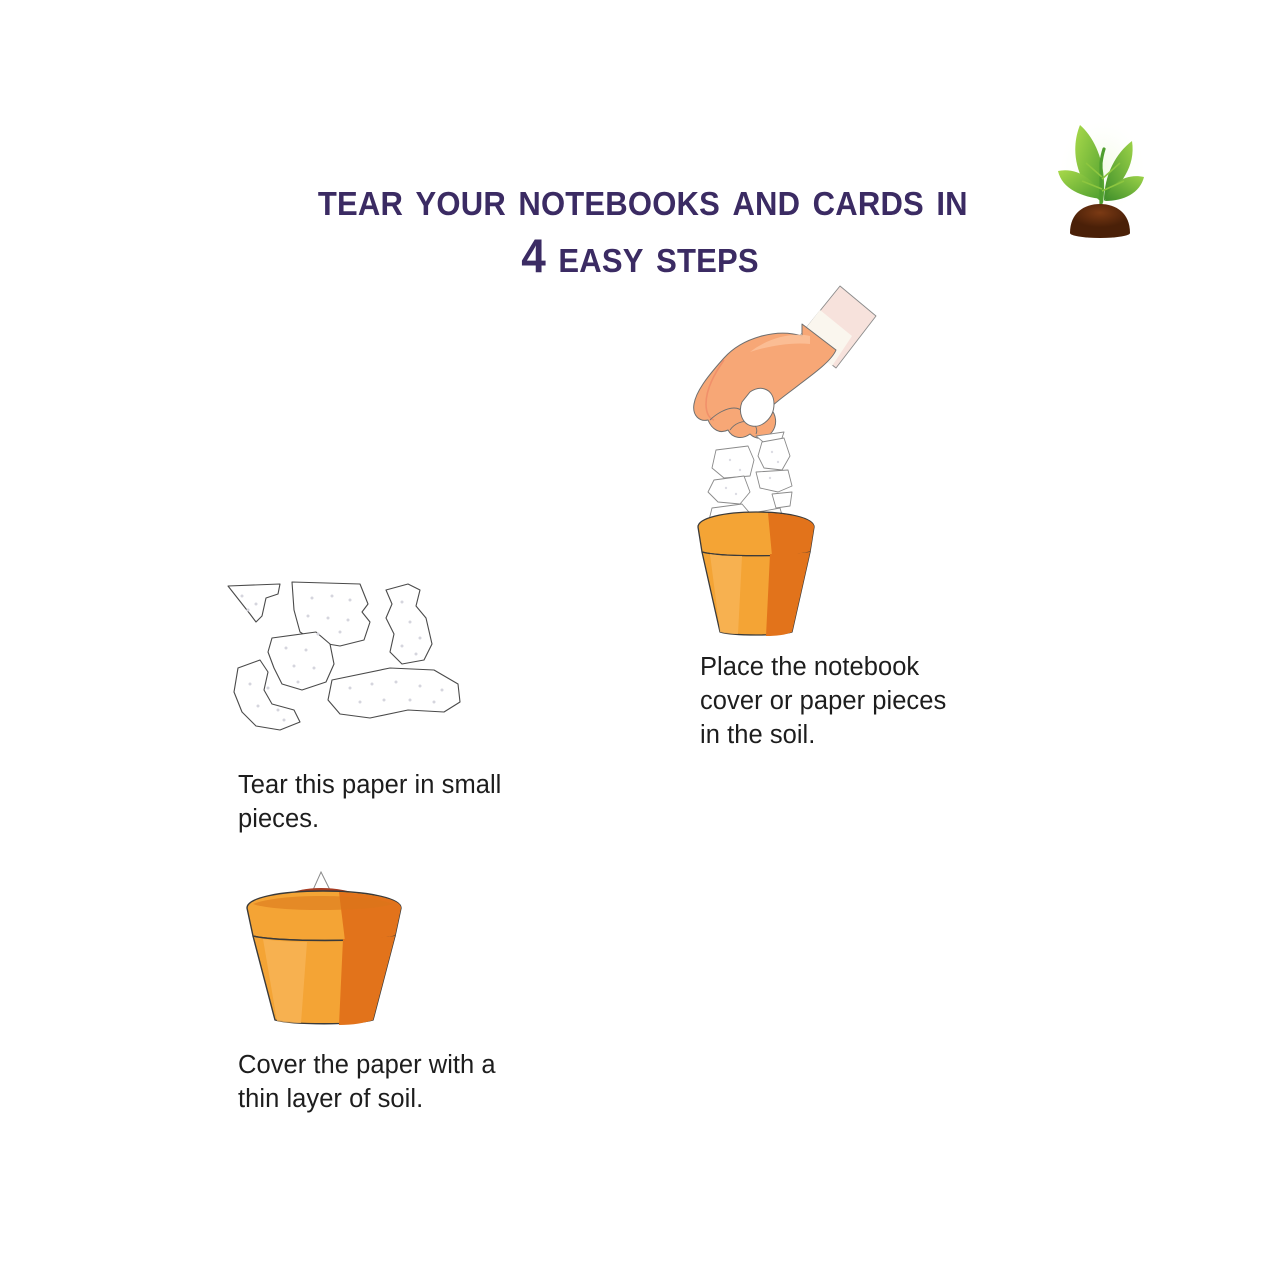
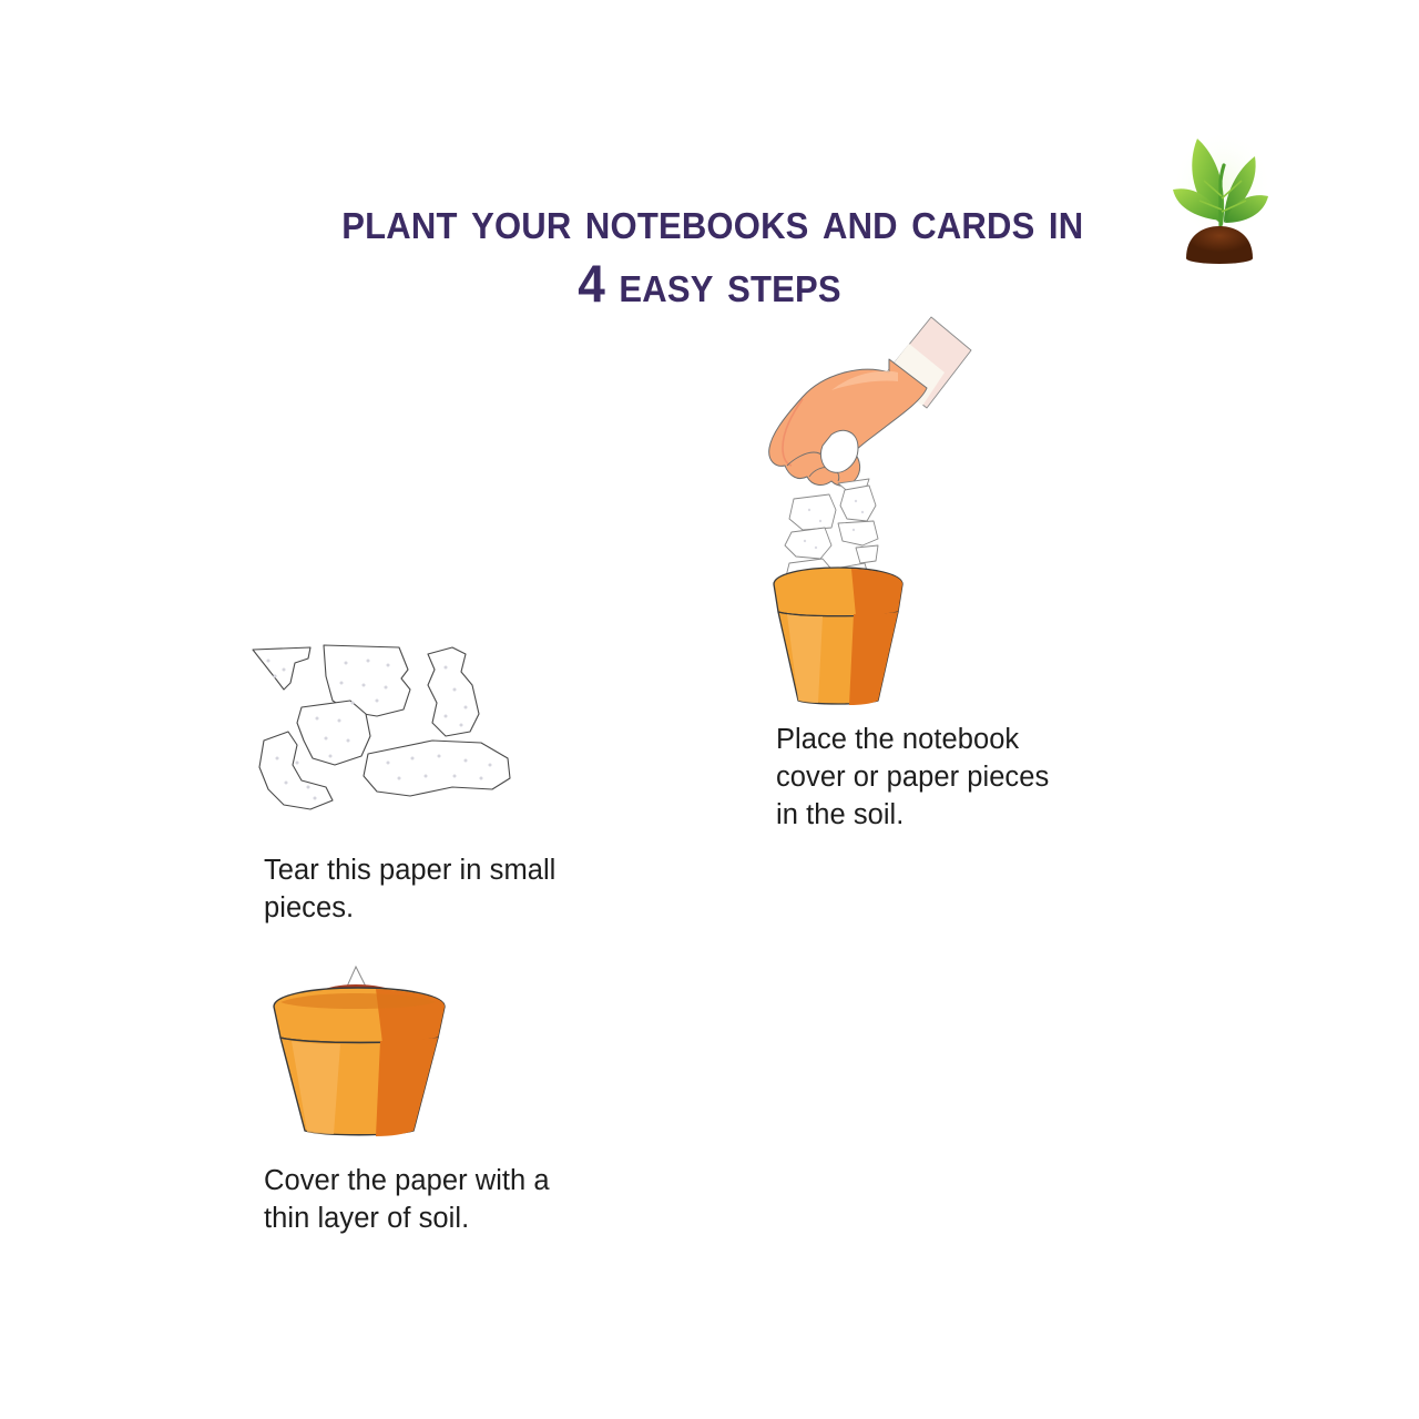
- tear your notebooks and cards in
+ plant your notebooks and cards in
  4 easy steps
  Tear this paper in small
  pieces.
  Place the notebook
  cover or paper pieces
  in the soil.
  Cover the paper with a
  thin layer of soil.
